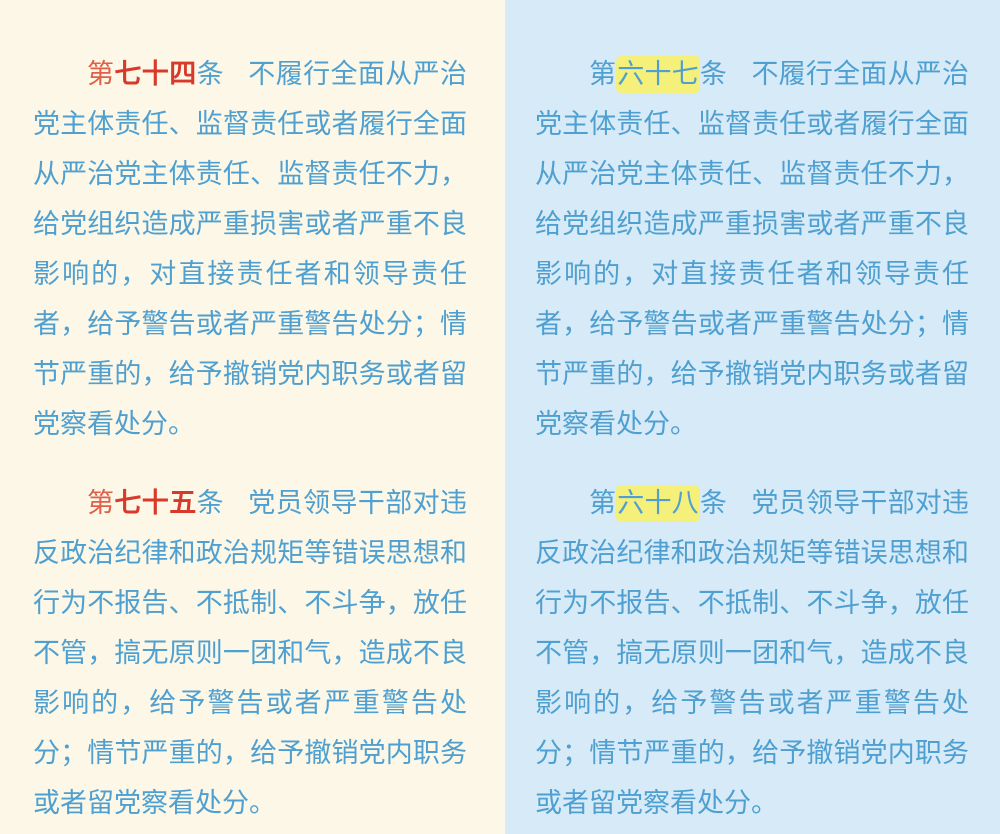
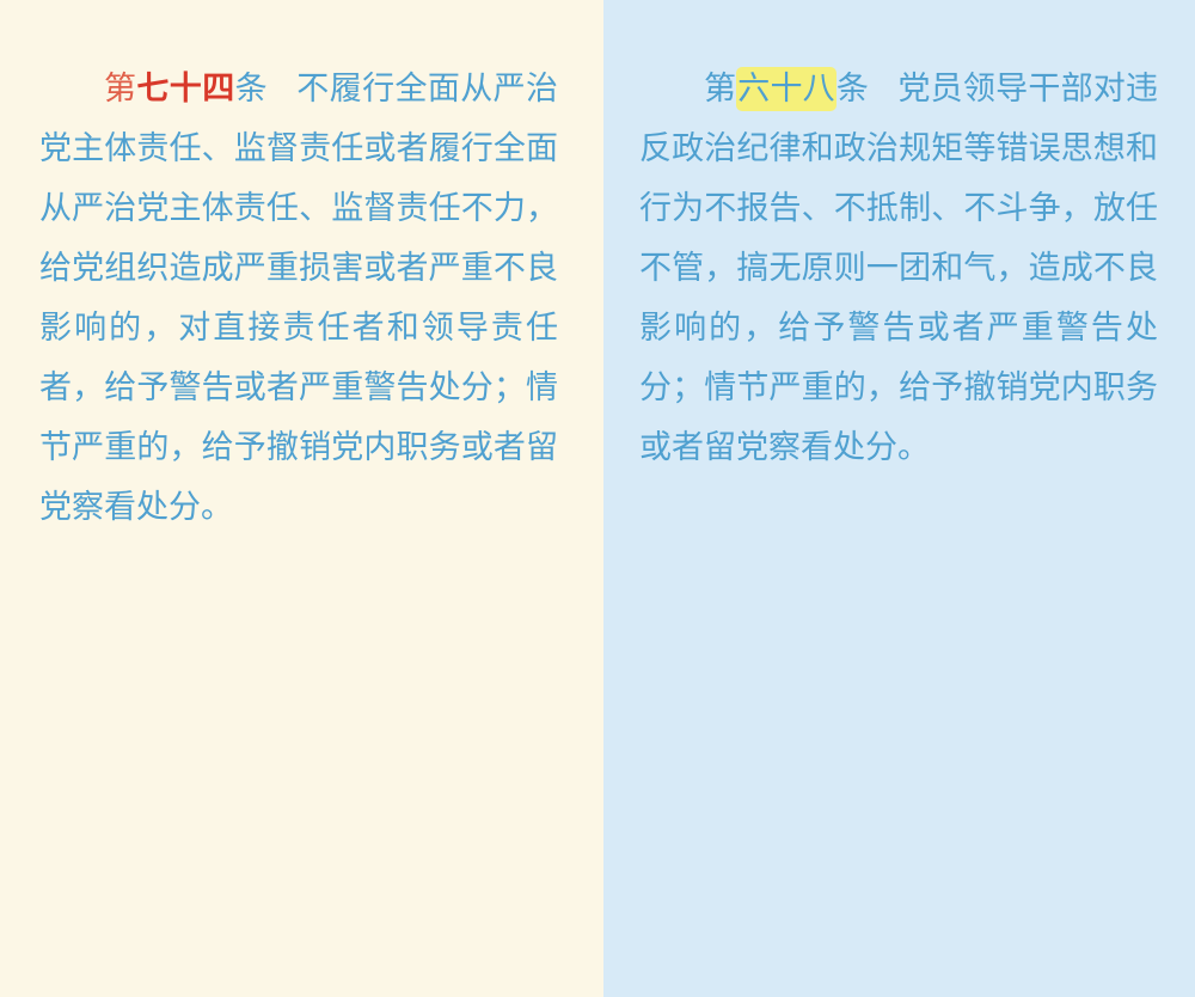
  第七十四条 不履行全面从严治党主体责任、监督责任或者履行全面从严治党主体责任、监督责任不力，给党组织造成严重损害或者严重不良影响的，对直接责任者和领导责任者，给予警告或者严重警告处分；情节严重的，给予撤销党内职务或者留党察看处分。
- 第七十五条 党员领导干部对违反政治纪律和政治规矩等错误思想和行为不报告、不抵制、不斗争，放任不管，搞无原则一团和气，造成不良影响的，给予警告或者严重警告处分；情节严重的，给予撤销党内职务或者留党察看处分。
- 第六十七条 不履行全面从严治党主体责任、监督责任或者履行全面从严治党主体责任、监督责任不力，给党组织造成严重损害或者严重不良影响的，对直接责任者和领导责任者，给予警告或者严重警告处分；情节严重的，给予撤销党内职务或者留党察看处分。
  第六十八条 党员领导干部对违反政治纪律和政治规矩等错误思想和行为不报告、不抵制、不斗争，放任不管，搞无原则一团和气，造成不良影响的，给予警告或者严重警告处分；情节严重的，给予撤销党内职务或者留党察看处分。
